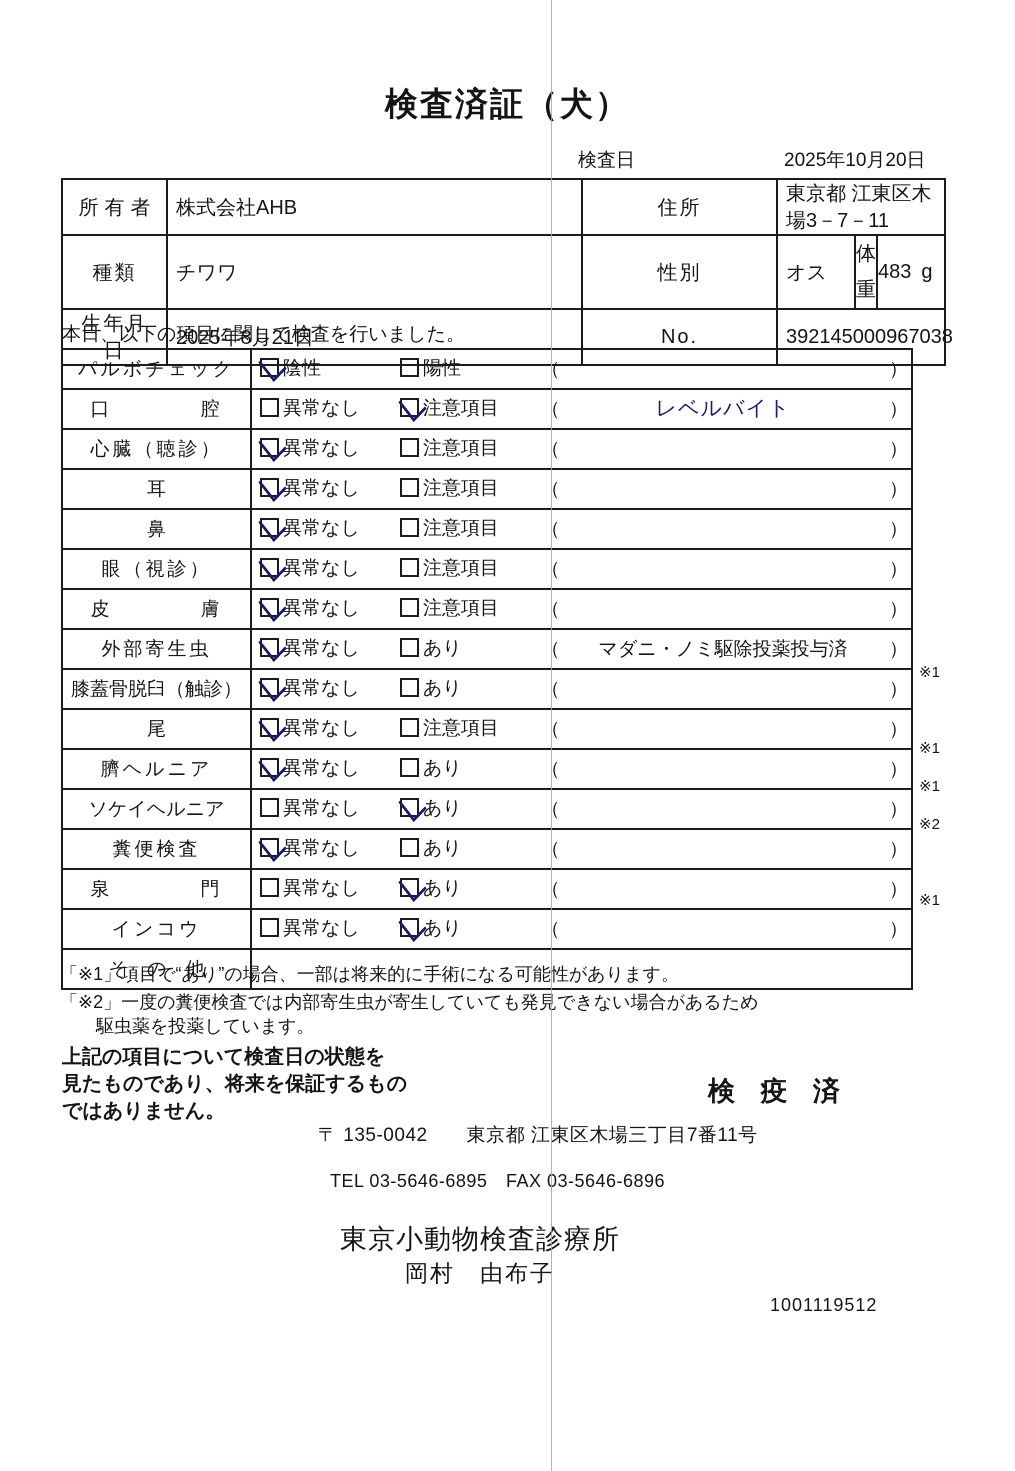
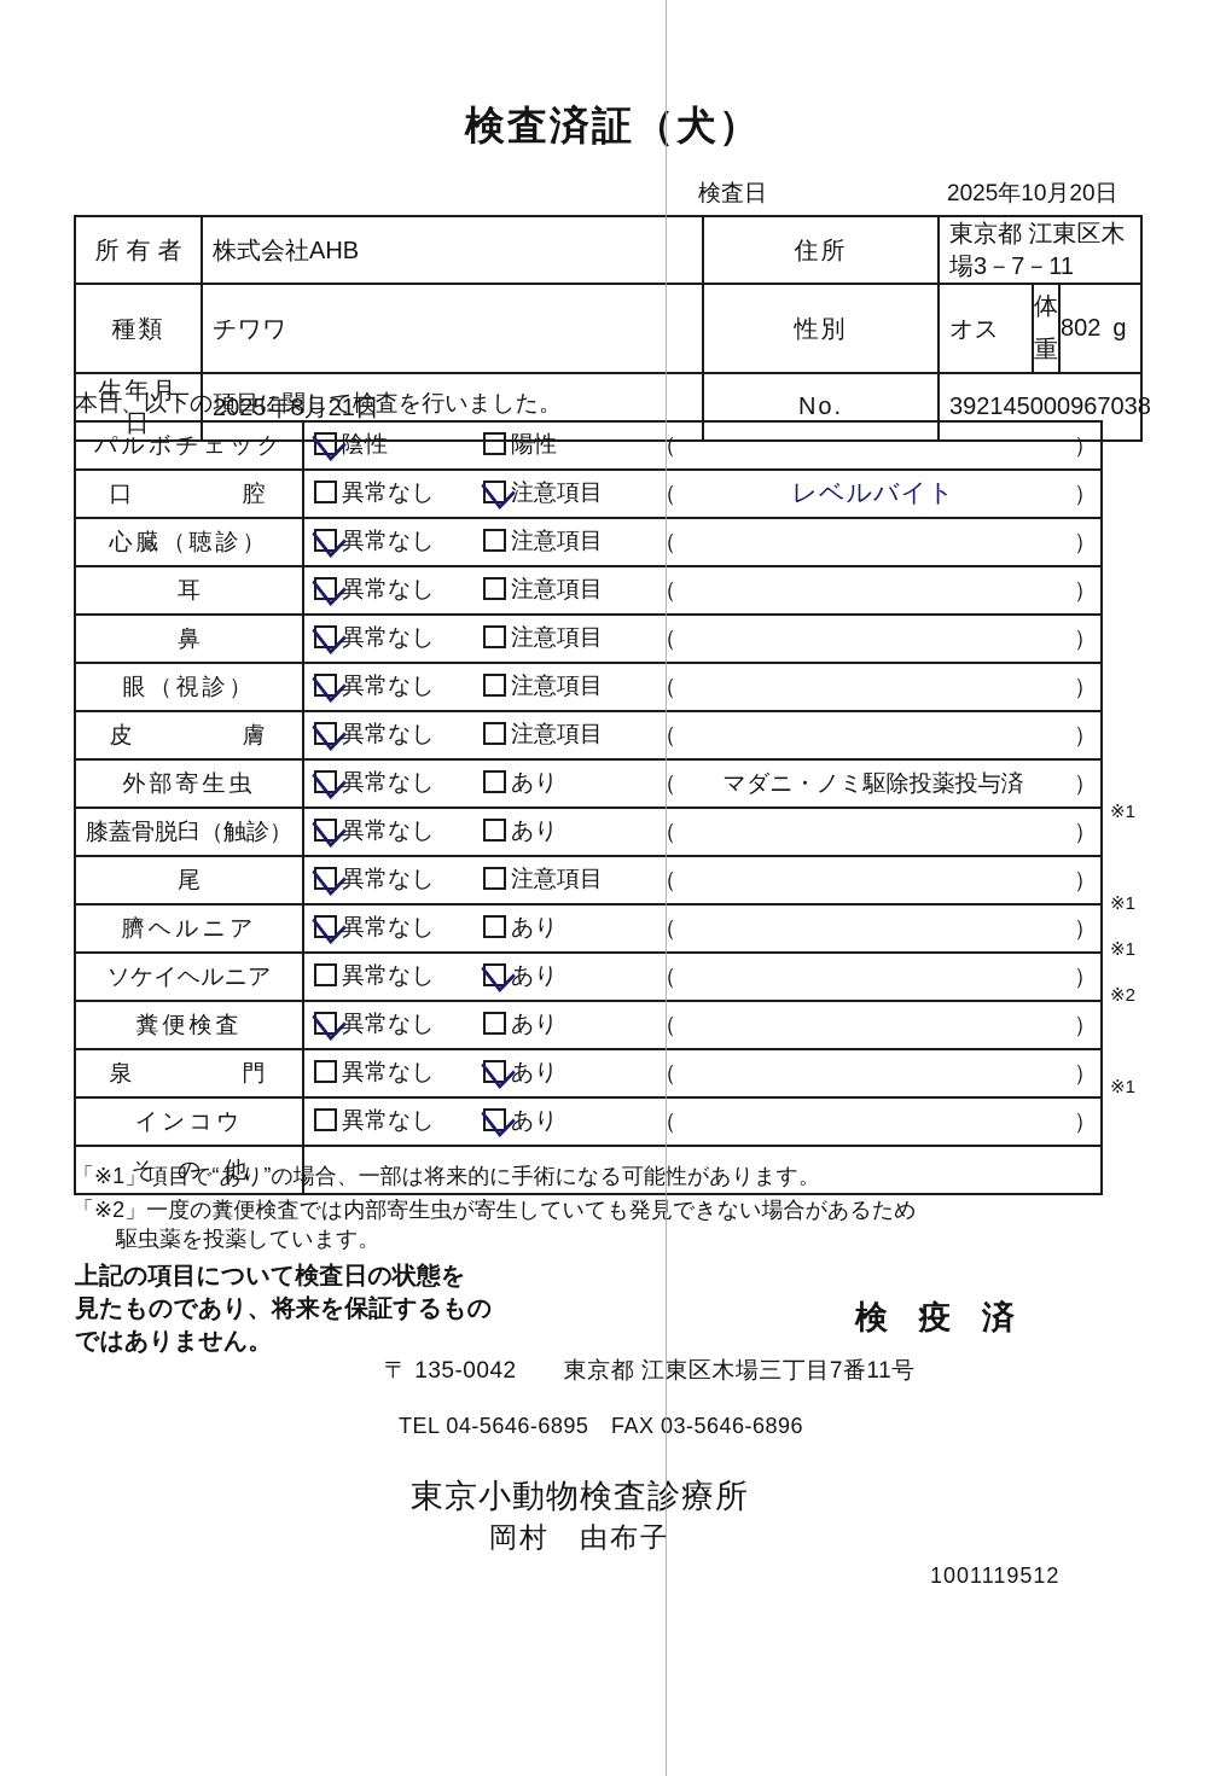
  検査済証（犬）
  検査日
  2025年10月20日
  所有者	株式会社AHB	住所	東京都 江東区木場3－7－11
- 種類	チワワ	性別	オス	体重 483 g
+ 種類	チワワ	性別	オス	体重 802 g
  生年月日	2025年8月21日	No.	392145000967038
  本日、以下の項目に関して検査を行いました。
  パルボチェック	陰性	陽性	（ ）
  口 腔	異常なし	注意項目	（ レベルバイト ）
  心臓（聴診）	異常なし	注意項目	（ ）
  耳	異常なし	注意項目	（ ）
  鼻	異常なし	注意項目	（ ）
  眼（視診）	異常なし	注意項目	（ ）
  皮 膚	異常なし	注意項目	（ ）
  外部寄生虫	異常なし	あり	（ マダニ・ノミ駆除投薬投与済 ）
  膝蓋骨脱臼（触診）	異常なし	あり	（ ）
  尾	異常なし	注意項目	（ ）
  臍ヘルニア	異常なし	あり	（ ）
  ソケイヘルニア	異常なし	あり	（ ）
  糞便検査	異常なし	あり	（ ）
  泉 門	異常なし	あり	（ ）
  インコウ	異常なし	あり	（ ）
  そ の 他
  「※1」項目で“あり”の場合、一部は将来的に手術になる可能性があります。
  「※2」一度の糞便検査では内部寄生虫が寄生していても発見できない場合があるため
  駆虫薬を投薬しています。
  上記の項目について検査日の状態を
  見たものであり、将来を保証するもの
  ではありません。
  検 疫 済
  〒 135-0042 東京都 江東区木場三丁目7番11号
- TEL 03-5646-6895 FAX 03-5646-6896
+ TEL 04-5646-6895 FAX 03-5646-6896
  東京小動物検査診療所
  岡村 由布子
  1001119512
  ※1
  ※1
  ※1
  ※2
  ※1
